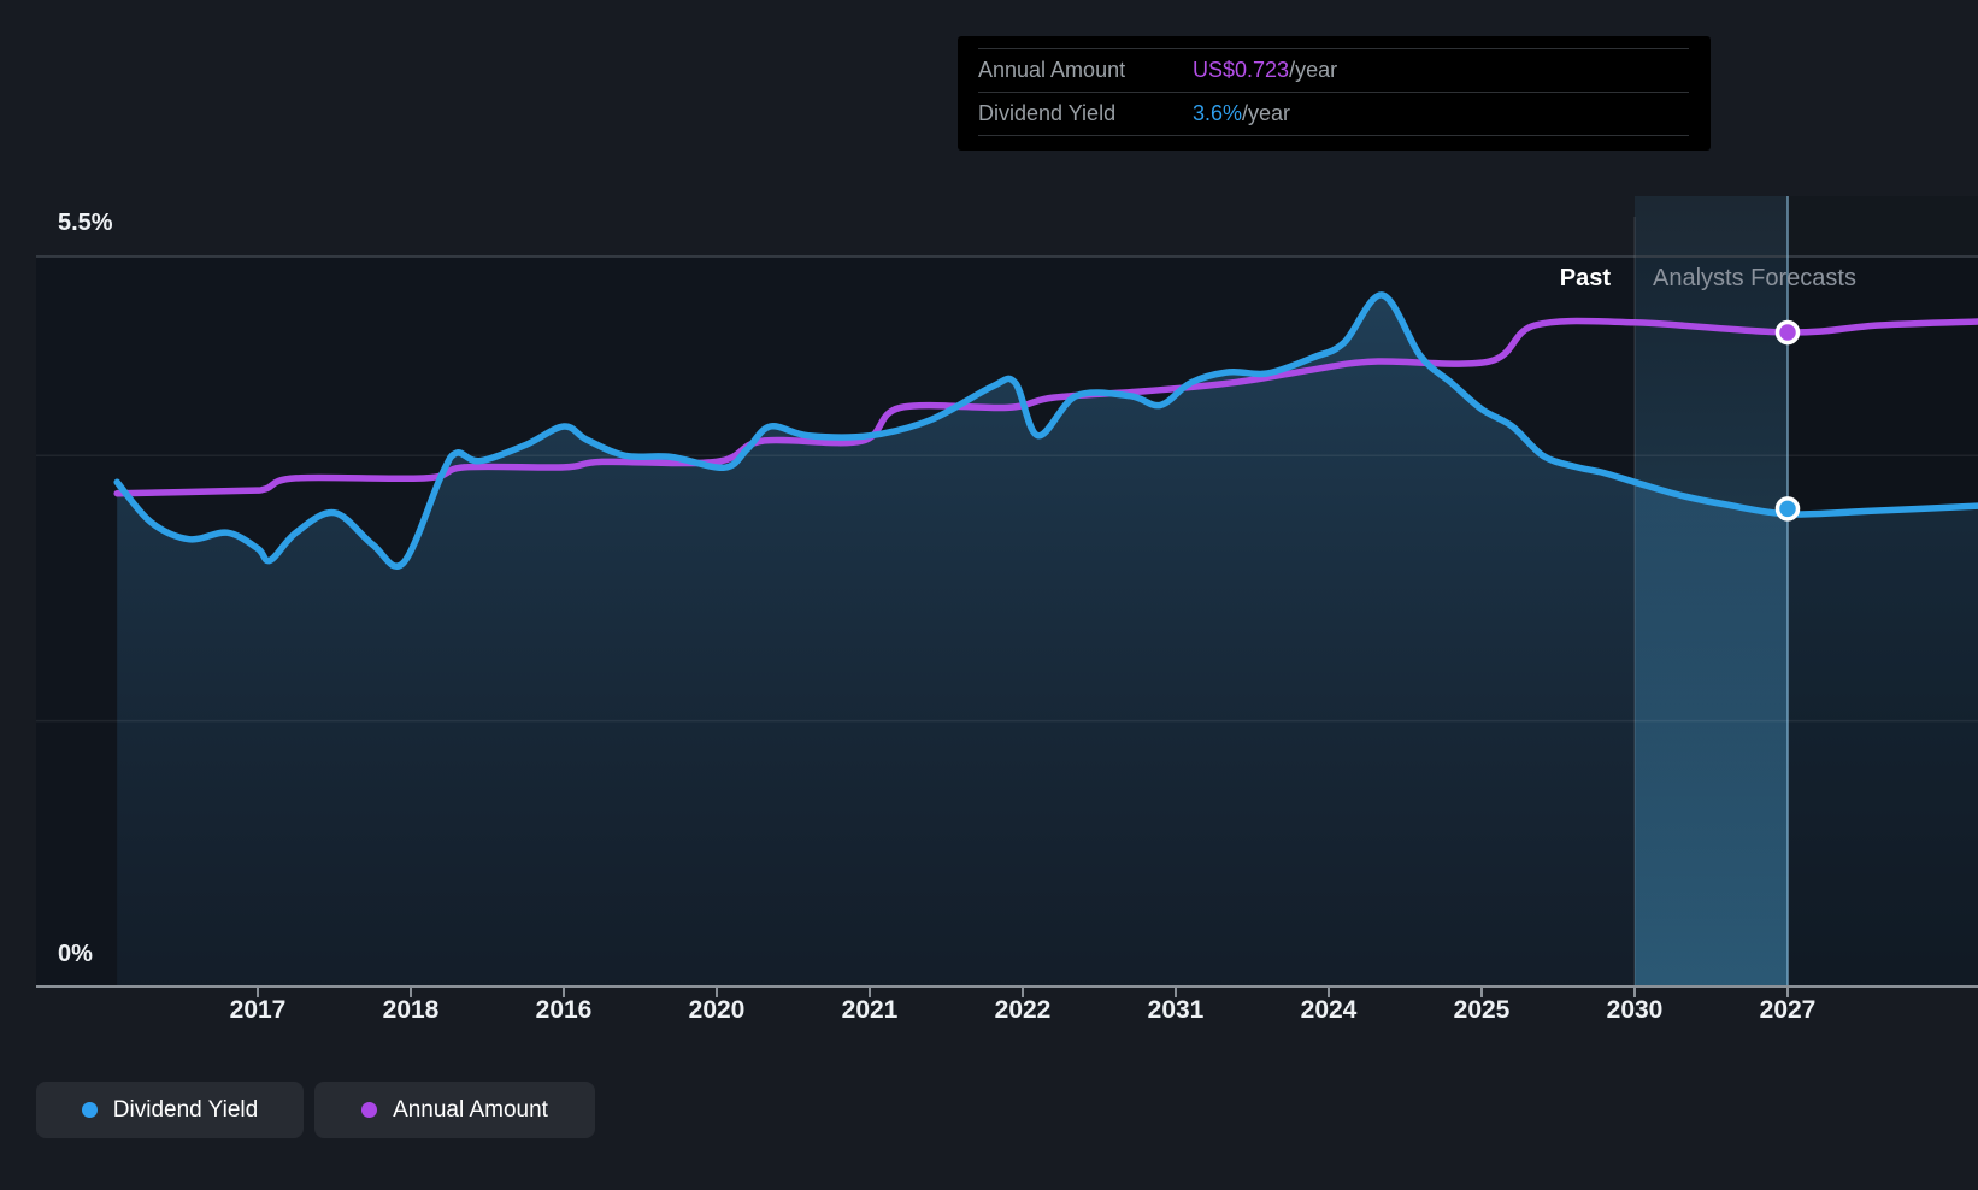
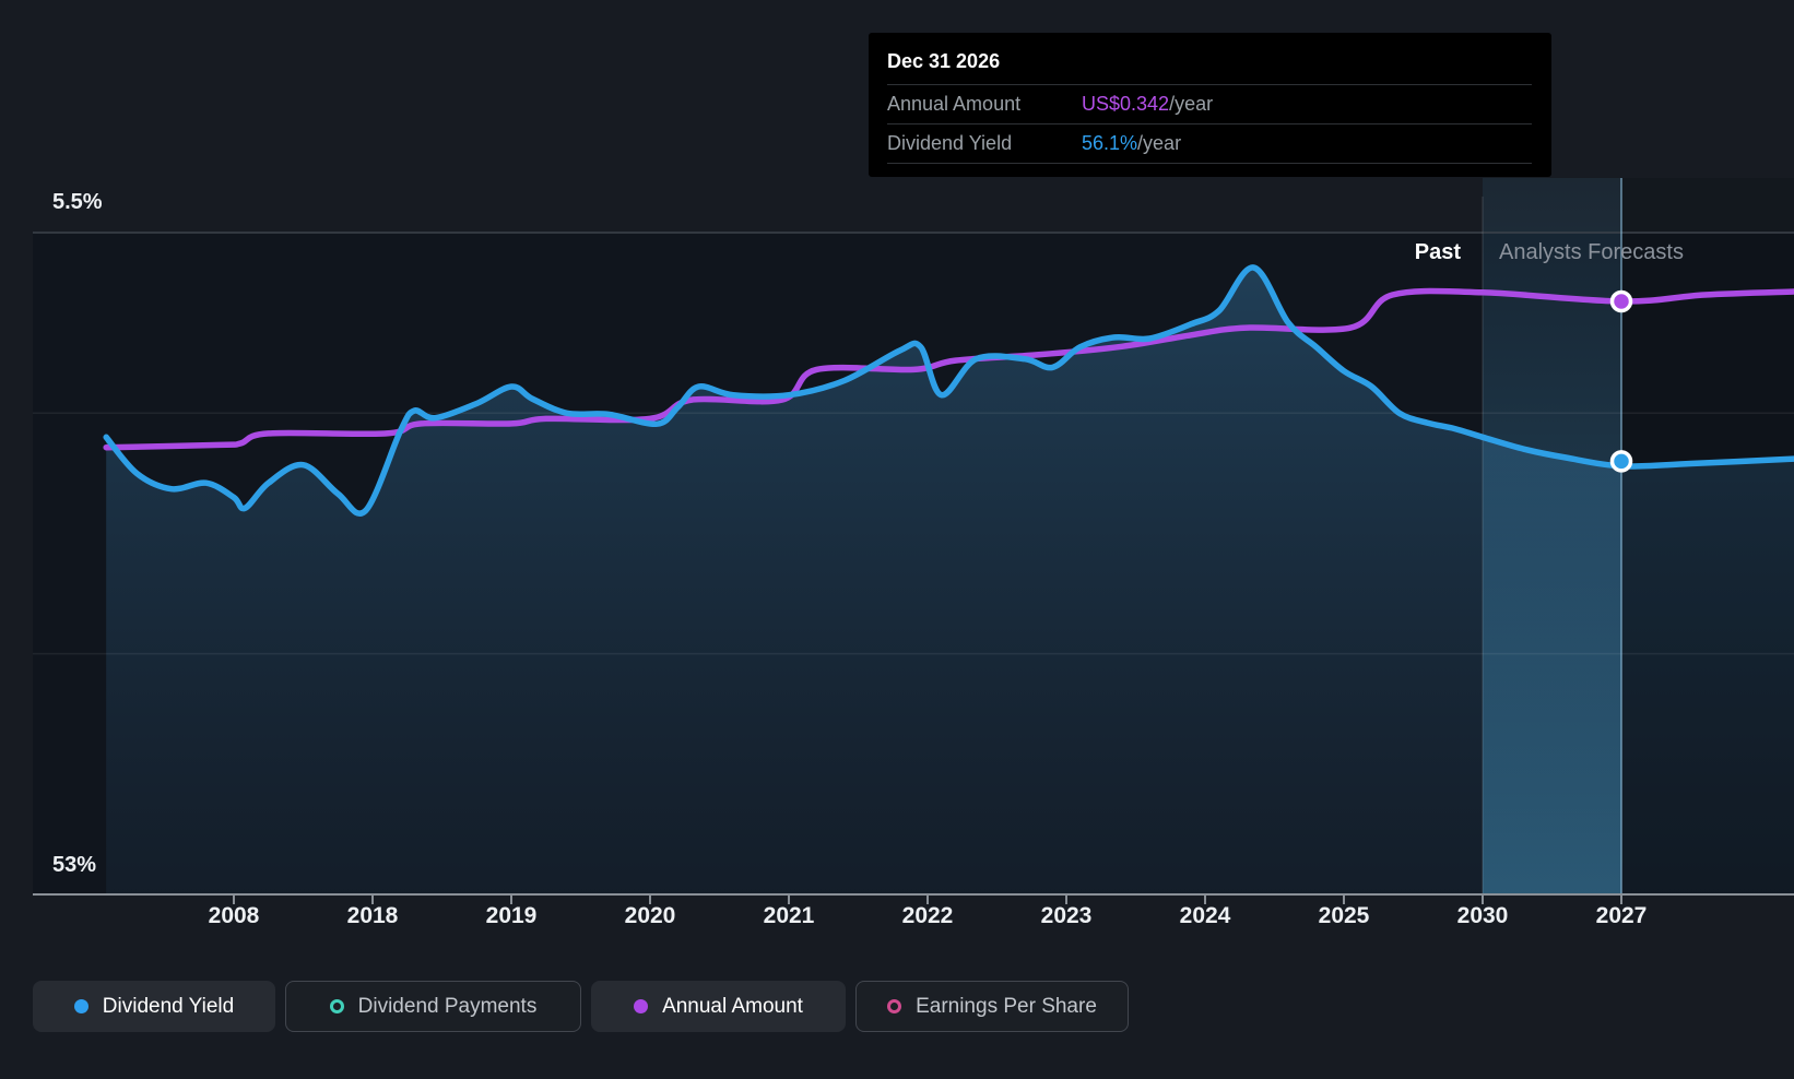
  5.5%
- 0%
+ 53%
- 2017
+ 2008
  2018
- 2016
+ 2019
  2020
  2021
  2022
- 2031
+ 2023
  2024
  2025
  2030
  2027
  Past
  Analysts Forecasts
+ Dec 31 2026
  Annual Amount
- US$0.723/year
+ US$0.342/year
  Dividend Yield
- 3.6%/year
+ 56.1%/year
  Dividend Yield
+ Dividend Payments
  Annual Amount
+ Earnings Per Share
